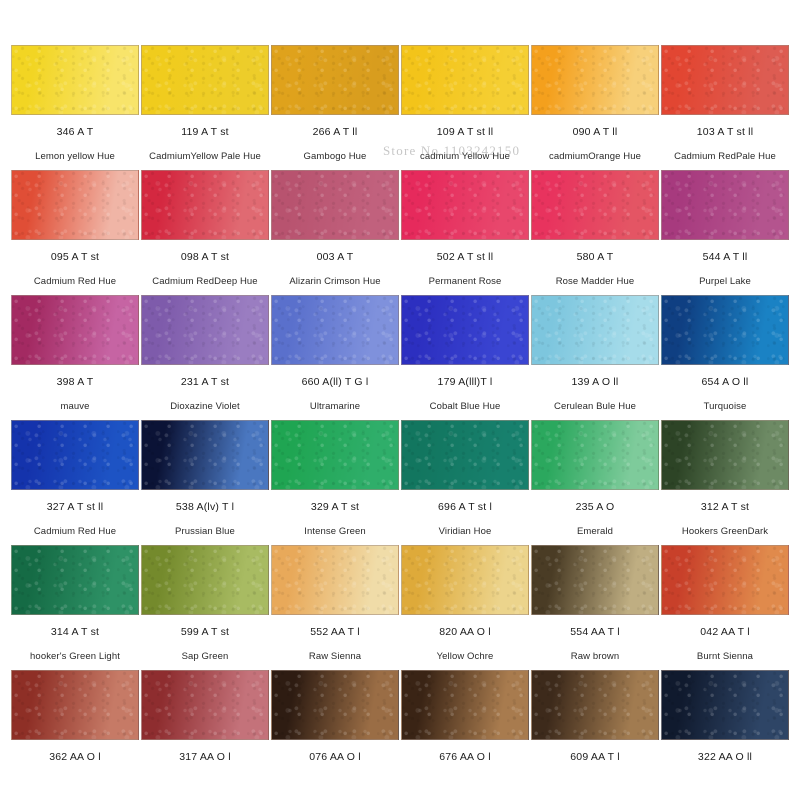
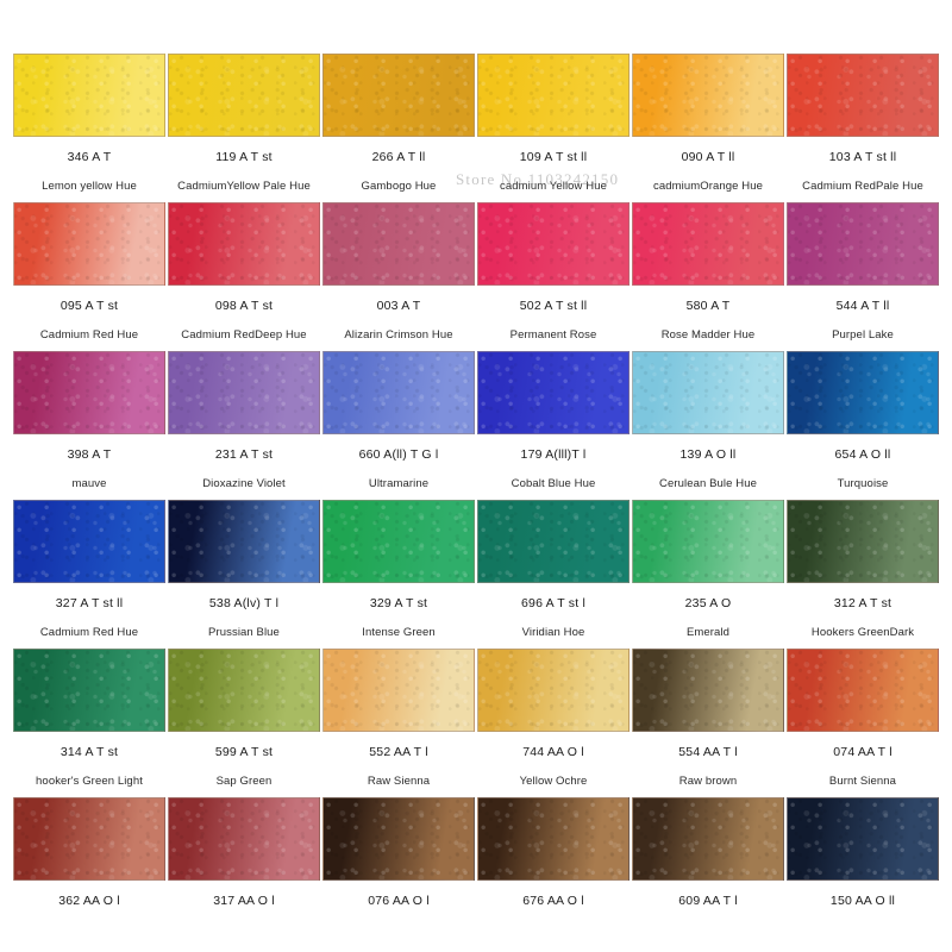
  346 A T
  Lemon yellow Hue
  119 A T st
  CadmiumYellow Pale Hue
  266 A T ll
  Gambogo Hue
  109 A T st ll
  cadmium Yellow Hue
  090 A T ll
  cadmiumOrange Hue
  103 A T st ll
  Cadmium RedPale Hue
  095 A T st
  Cadmium Red Hue
  098 A T st
  Cadmium RedDeep Hue
  003 A T
  Alizarin Crimson Hue
  502 A T st ll
  Permanent Rose
  580 A T
  Rose Madder Hue
  544 A T ll
  Purpel Lake
  398 A T
  mauve
  231 A T st
  Dioxazine Violet
  660 A(ll) T G l
  Ultramarine
  179 A(lll)T l
  Cobalt Blue Hue
  139 A O ll
  Cerulean Bule Hue
  654 A O ll
  Turquoise
  327 A T st ll
  Cadmium Red Hue
  538 A(lv) T l
  Prussian Blue
  329 A T st
  Intense Green
  696 A T st l
  Viridian Hoe
  235 A O
  Emerald
  312 A T st
  Hookers GreenDark
  314 A T st
  hooker's Green Light
  599 A T st
  Sap Green
  552 AA T l
  Raw Sienna
- 820 AA O l
+ 744 AA O l
  Yellow Ochre
  554 AA T l
  Raw brown
- 042 AA T l
+ 074 AA T l
  Burnt Sienna
  362 AA O l
  317 AA O l
  076 AA O l
  676 AA O l
  609 AA T l
- 322 AA O ll
+ 150 AA O ll
  Store No.1103242150
